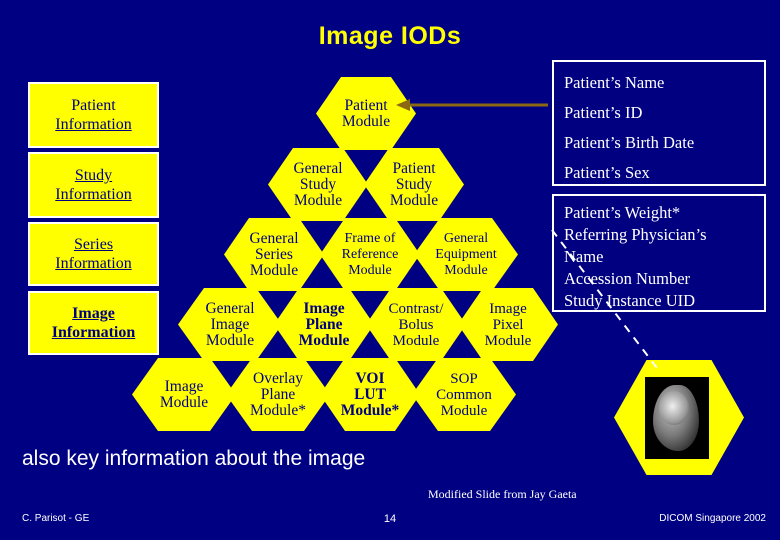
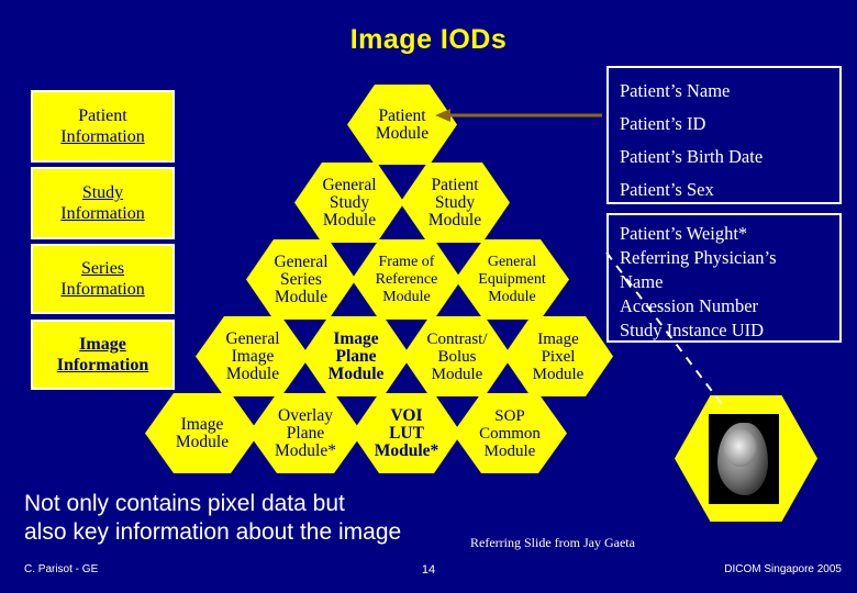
  Image IODs
  Patient
  Information
  Study
  Information
  Series
  Information
  Image
  Information
  Patient
  Module
  General
  Study
  Module
  Patient
  Study
  Module
  General
  Series
  Module
  Frame of
  Reference
  Module
  General
  Equipment
  Module
  General
  Image
  Module
  Image
  Plane
  Module
  Contrast/
  Bolus
  Module
  Image
  Pixel
  Module
  Image
  Module
  Overlay
  Plane
  Module*
  VOI
  LUT
  Module*
  SOP
  Common
  Module
  Patient’s Name
  Patient’s ID
  Patient’s Birth Date
  Patient’s Sex
  Patient’s Weight*
  Referring Physician’s
  Name
  Accession Number
  Study Instance UID
+ Not only contains pixel data but
  also key information about the image
- Modified Slide from Jay Gaeta
+ Referring Slide from Jay Gaeta
  C. Parisot - GE
  14
- DICOM Singapore 2002
+ DICOM Singapore 2005
